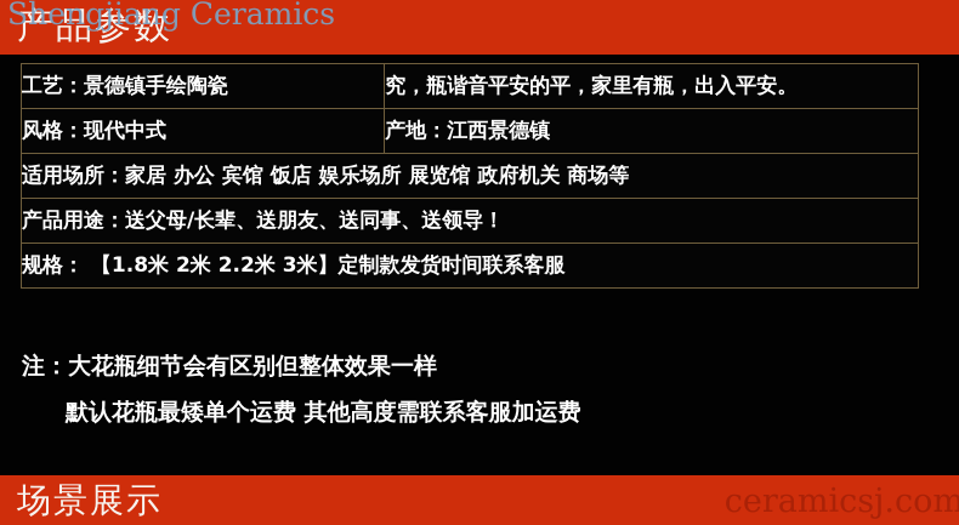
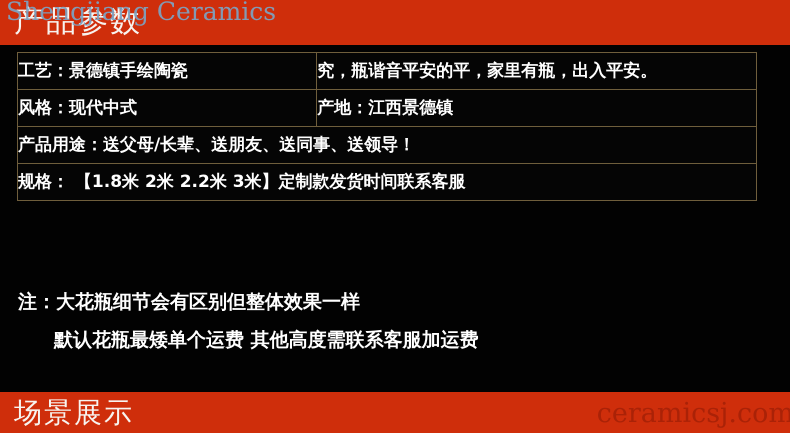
  产品参数
  Shengjiang Ceramics
  工艺：景德镇手绘陶瓷	究，瓶谐音平安的平，家里有瓶，出入平安。
  风格：现代中式	产地：江西景德镇
- 适用场所：家居 办公 宾馆 饭店 娱乐场所 展览馆 政府机关 商场等
  产品用途：送父母/长辈、送朋友、送同事、送领导！
  规格： 【1.8米 2米 2.2米 3米】定制款发货时间联系客服
  注：大花瓶细节会有区别但整体效果一样
  默认花瓶最矮单个运费 其他高度需联系客服加运费
  场景展示
  ceramicsj.com
